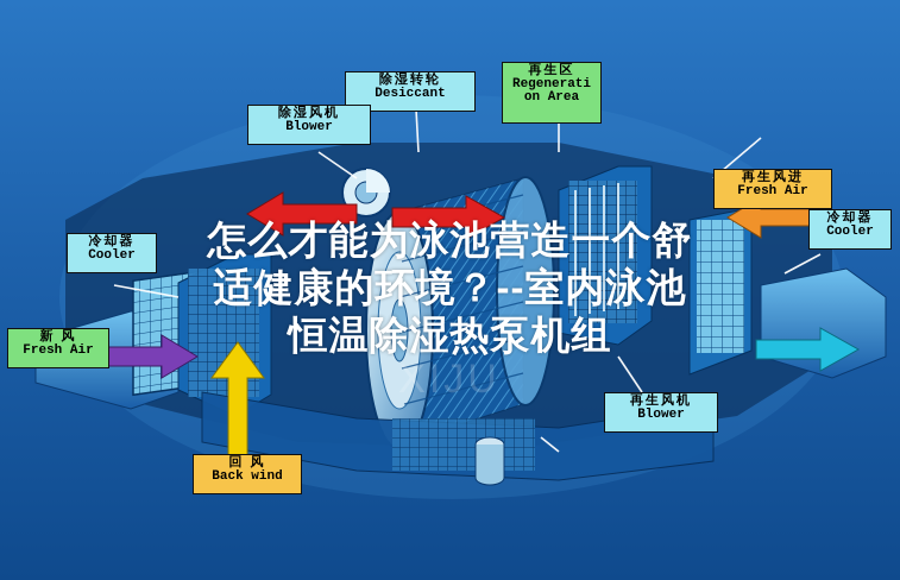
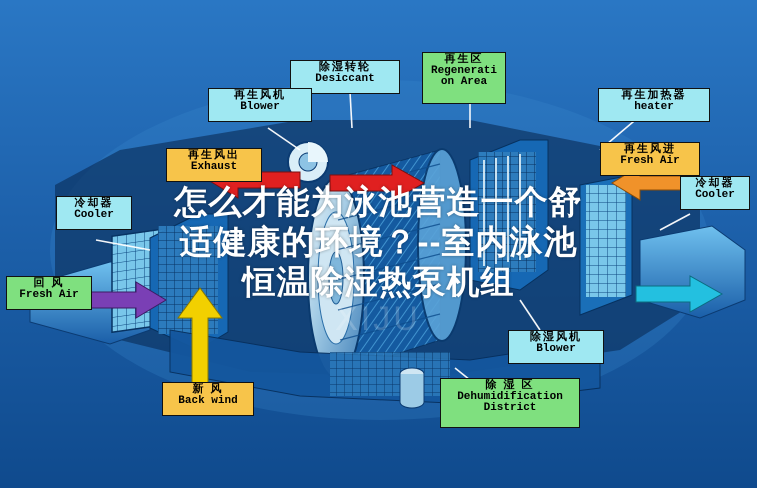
  XIJU
  除湿转轮
  Desiccant
- 除湿风机
+ 再生风机
  Blower
  再生区
  Regenerati on Area
+ 再生加热器
+ heater
+ 再生风出
+ Exhaust
  再生风进
  Fresh Air
  冷却器
  Cooler
  冷却器
  Cooler
- 新 风
+ 回 风
  Fresh Air
- 回 风
+ 新 风
  Back wind
- 再生风机
+ 除湿风机
  Blower
+ 除 湿 区
+ Dehumidification District
  怎么才能为泳池营造一个舒
  适健康的环境？--室内泳池
  恒温除湿热泵机组
